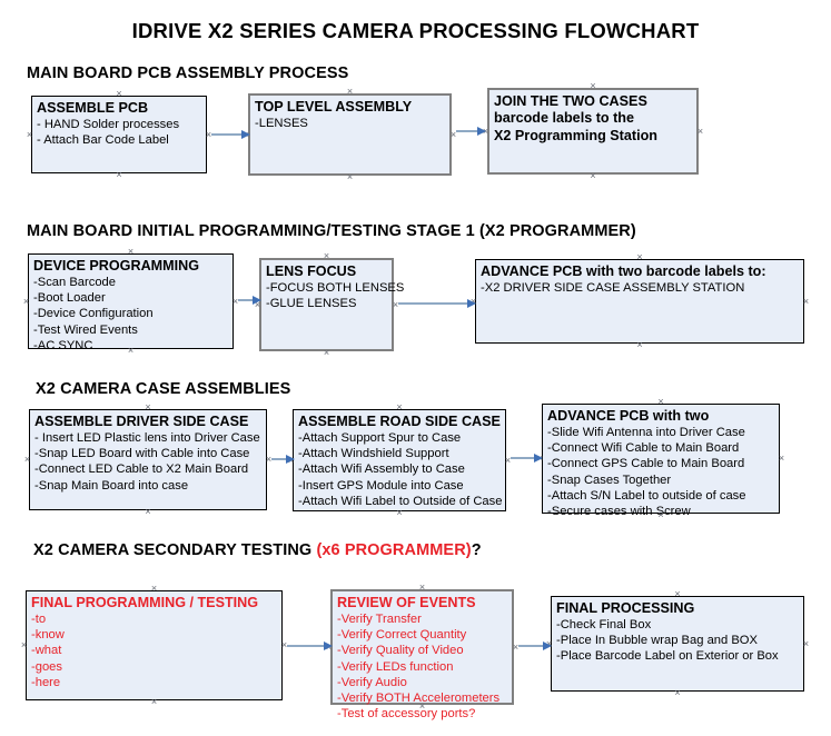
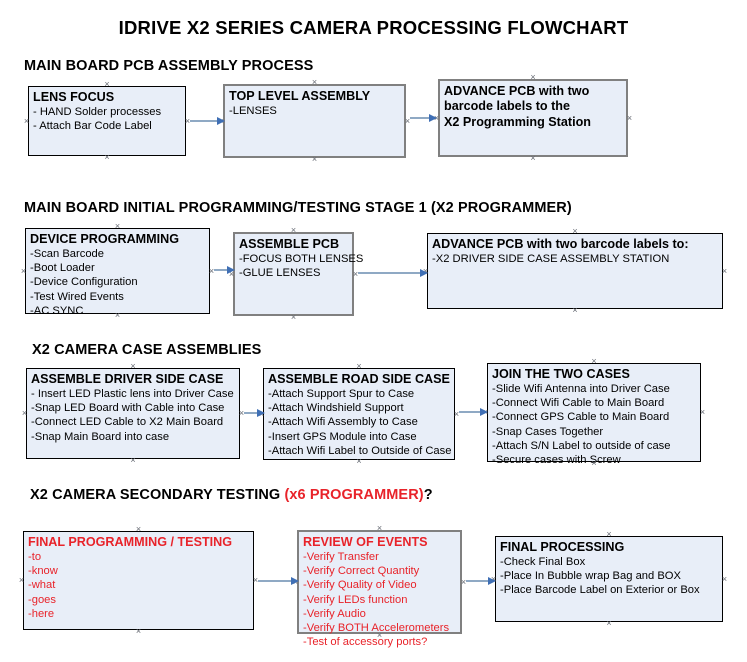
  IDRIVE X2 SERIES CAMERA PROCESSING FLOWCHART
  MAIN BOARD PCB ASSEMBLY PROCESS
- ASSEMBLE PCB
+ LENS FOCUS
  - HAND Solder processes
  - Attach Bar Code Label
  ×
  ×
  ×
  ×
  TOP LEVEL ASSEMBLY
  -LENSES
  ×
  ×
  ×
  ×
- JOIN THE TWO CASES
+ ADVANCE PCB with two
  barcode labels to the
  X2 Programming Station
  ×
  ×
  ×
  ×
  MAIN BOARD INITIAL PROGRAMMING/TESTING STAGE 1 (X2 PROGRAMMER)
  DEVICE PROGRAMMING
  -Scan Barcode
  -Boot Loader
  -Device Configuration
  -Test Wired Events
  -AC SYNC
  ×
  ×
  ×
  ×
- LENS FOCUS
+ ASSEMBLE PCB
  -FOCUS BOTH LENSES
  -GLUE LENSES
  ×
  ×
  ×
  ×
  ADVANCE PCB with two barcode labels to:
  -X2 DRIVER SIDE CASE ASSEMBLY STATION
  ×
  ×
  ×
  ×
  X2 CAMERA CASE ASSEMBLIES
  ASSEMBLE DRIVER SIDE CASE
  - Insert LED Plastic lens into Driver Case
  -Snap LED Board with Cable into Case
  -Connect LED Cable to X2 Main Board
  -Snap Main Board into case
  ×
  ×
  ×
  ×
  ASSEMBLE ROAD SIDE CASE
  -Attach Support Spur to Case
  -Attach Windshield Support
  -Attach Wifi Assembly to Case
  -Insert GPS Module into Case
  -Attach Wifi Label to Outside of Case
  ×
  ×
  ×
  ×
- ADVANCE PCB with two
+ JOIN THE TWO CASES
  -Slide Wifi Antenna into Driver Case
  -Connect Wifi Cable to Main Board
  -Connect GPS Cable to Main Board
  -Snap Cases Together
  -Attach S/N Label to outside of case
  -Secure cases with Screw
  ×
  ×
  ×
  ×
  X2 CAMERA SECONDARY TESTING (x6 PROGRAMMER)?
  FINAL PROGRAMMING / TESTING
  -to
  -know
  -what
  -goes
  -here
  ×
  ×
  ×
  ×
  REVIEW OF EVENTS
  -Verify Transfer
  -Verify Correct Quantity
  -Verify Quality of Video
  -Verify LEDs function
  -Verify Audio
  -Verify BOTH Accelerometers
  -Test of accessory ports?
  ×
  ×
  ×
  ×
  FINAL PROCESSING
  -Check Final Box
  -Place In Bubble wrap Bag and BOX
  -Place Barcode Label on Exterior or Box
  ×
  ×
  ×
  ×
